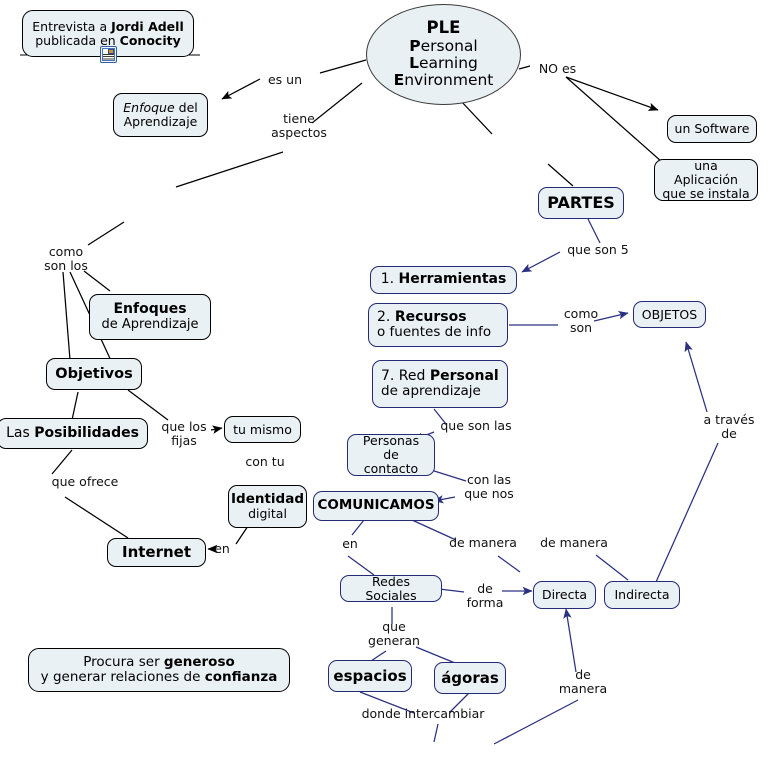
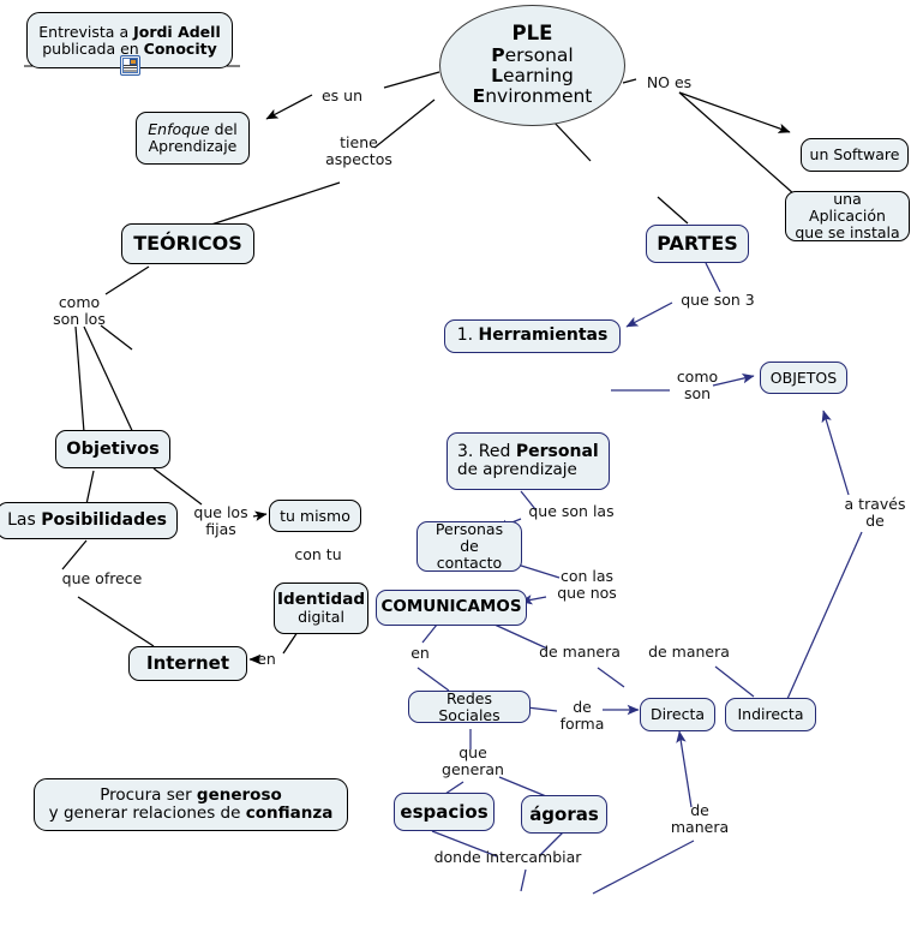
  Entrevista a Jordi Adell
  publicada en Conocity
  PLE
  Personal
  Learning
  Environment
  Enfoque del
  Aprendizaje
+ TEÓRICOS
  PARTES
  un Software
  una Aplicación
  que se instala
- Enfoques
- de Aprendizaje
  Objetivos
  Las Posibilidades
  Internet
  tu mismo
  Identidad
  digital
  1. Herramientas
- 2. Recursos
- o fuentes de info
- 7. Red Personal
+ 3. Red Personal
  de aprendizaje
  OBJETOS
  Personas
  de contacto
  COMUNICAMOS
  Redes Sociales
  Directa
  Indirecta
  espacios
  ágoras
  Procura ser generoso
  y generar relaciones de confianza
  es un
  tiene
  aspectos
  NO es
  como
  son los
- que son 5
+ que son 3
  como
  son
  que los
  fijas
  con tu
  que ofrece
  en
  que son las
  con las
  que nos
  de manera
  de manera
  en
  a través
  de
  de
  forma
  que
  generan
  donde intercambiar
  de
  manera
